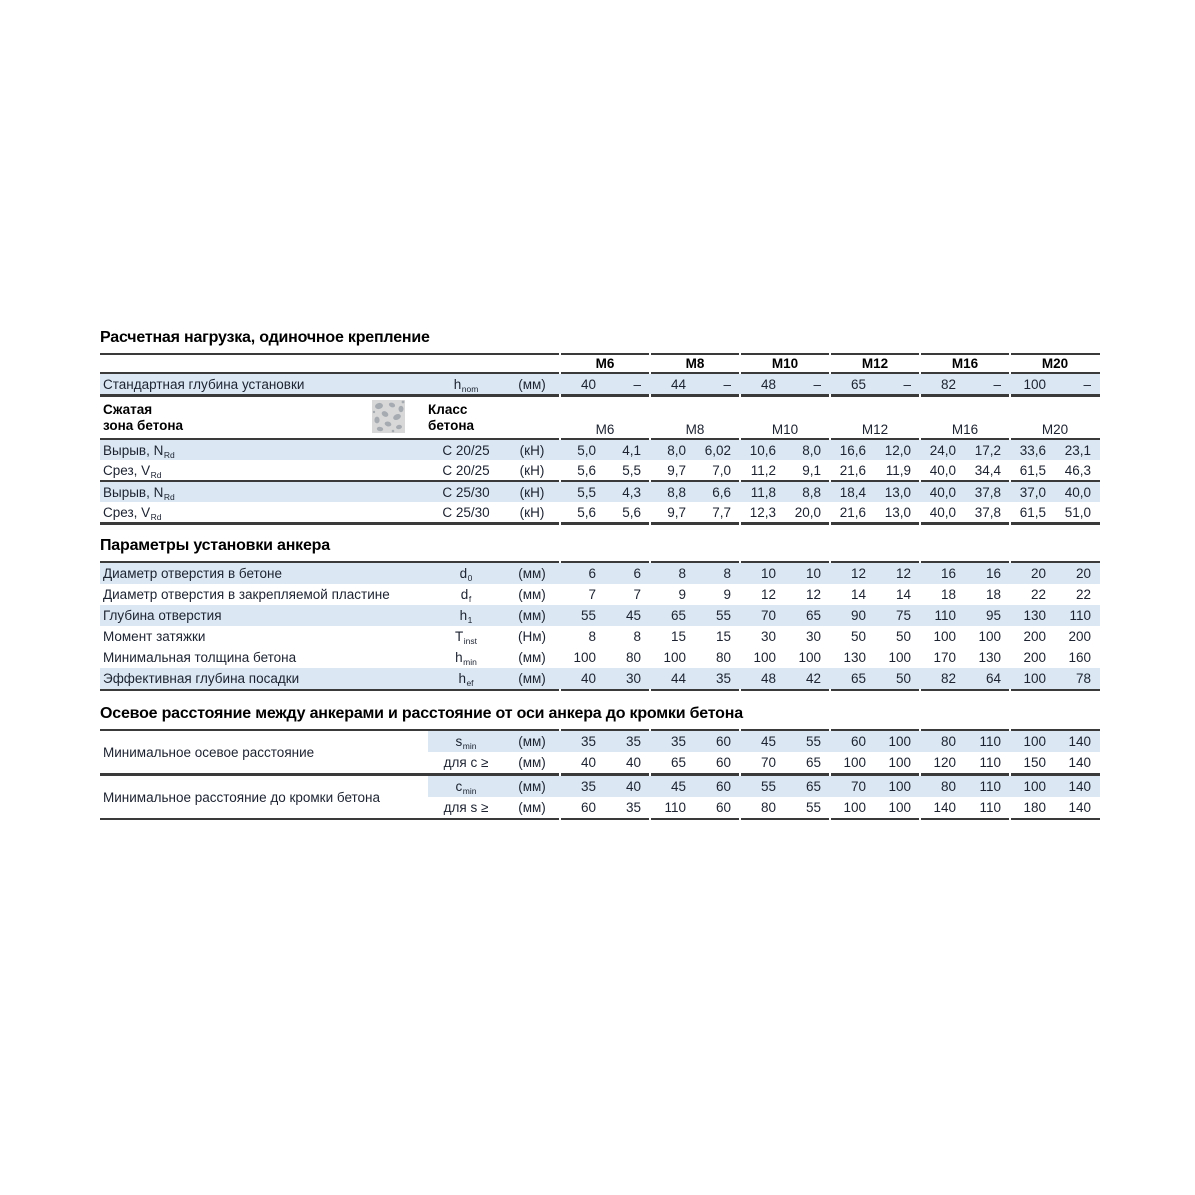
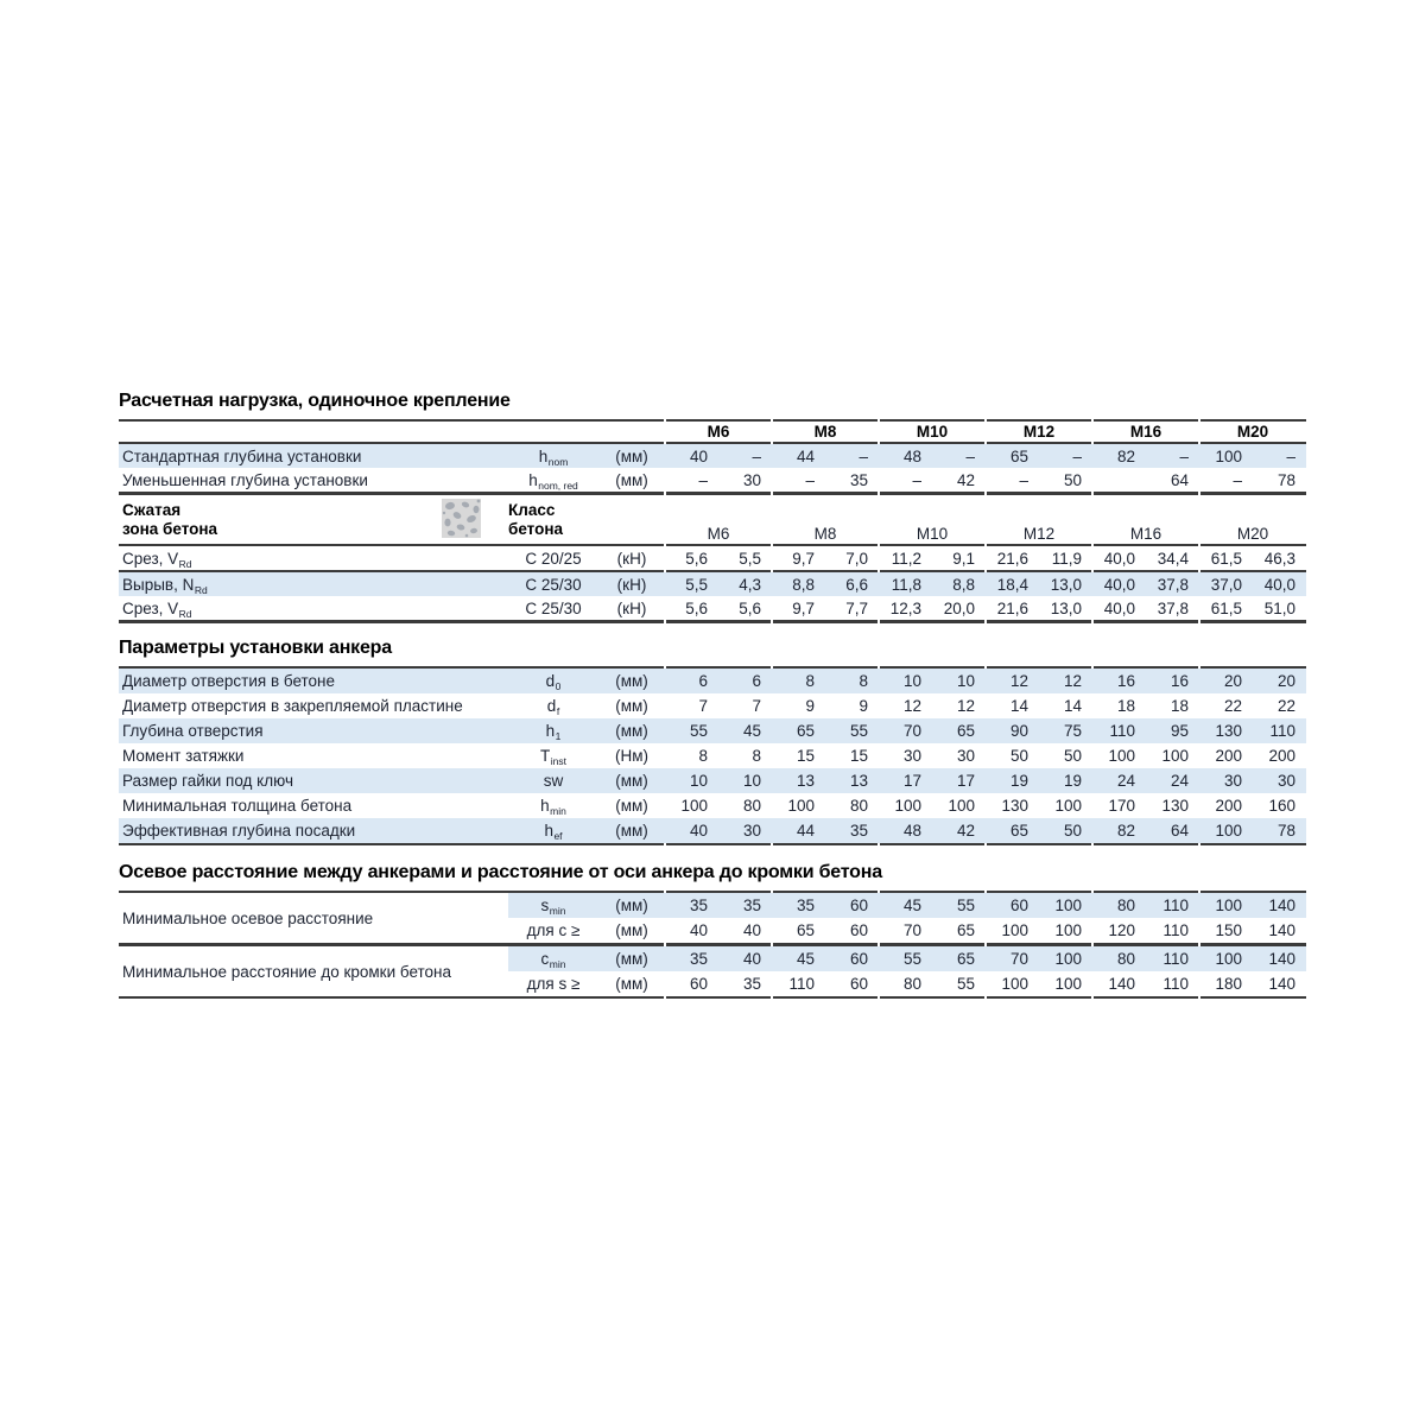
  Расчетная нагрузка, одиночное крепление
  	M6	M8	M10	M12	M16	M20
  Стандартная глубина установки	hnom	(мм)	40	–	44	–	48	–	65	–	82	–	100	–
+ Уменьшенная глубина установки	hnom, red	(мм)	–	30	–	35	–	42	–	50		64	–	78
  Сжатаязона бетона	Классбетона		M6	M8	M10	M12	M16	M20
- Вырыв, NRd	С 20/25	(кН)	5,0	4,1	8,0	6,02	10,6	8,0	16,6	12,0	24,0	17,2	33,6	23,1
  Срез, VRd	С 20/25	(кН)	5,6	5,5	9,7	7,0	11,2	9,1	21,6	11,9	40,0	34,4	61,5	46,3
  Вырыв, NRd	С 25/30	(кН)	5,5	4,3	8,8	6,6	11,8	8,8	18,4	13,0	40,0	37,8	37,0	40,0
  Срез, VRd	С 25/30	(кН)	5,6	5,6	9,7	7,7	12,3	20,0	21,6	13,0	40,0	37,8	61,5	51,0
  Параметры установки анкера
  Диаметр отверстия в бетоне	d0	(мм)	6	6	8	8	10	10	12	12	16	16	20	20
  Диаметр отверстия в закрепляемой пластине	df	(мм)	7	7	9	9	12	12	14	14	18	18	22	22
  Глубина отверстия	h1	(мм)	55	45	65	55	70	65	90	75	110	95	130	110
  Момент затяжки	Tinst	(Нм)	8	8	15	15	30	30	50	50	100	100	200	200
+ Размер гайки под ключ	sw	(мм)	10	10	13	13	17	17	19	19	24	24	30	30
  Минимальная толщина бетона	hmin	(мм)	100	80	100	80	100	100	130	100	170	130	200	160
  Эффективная глубина посадки	hef	(мм)	40	30	44	35	48	42	65	50	82	64	100	78
  Осевое расстояние между анкерами и расстояние от оси анкера до кромки бетона
  Минимальное осевое расстояние	smin	(мм)	35	35	35	60	45	55	60	100	80	110	100	140
  для c ≥	(мм)	40	40	65	60	70	65	100	100	120	110	150	140
  Минимальное расстояние до кромки бетона	cmin	(мм)	35	40	45	60	55	65	70	100	80	110	100	140
  для s ≥	(мм)	60	35	110	60	80	55	100	100	140	110	180	140
